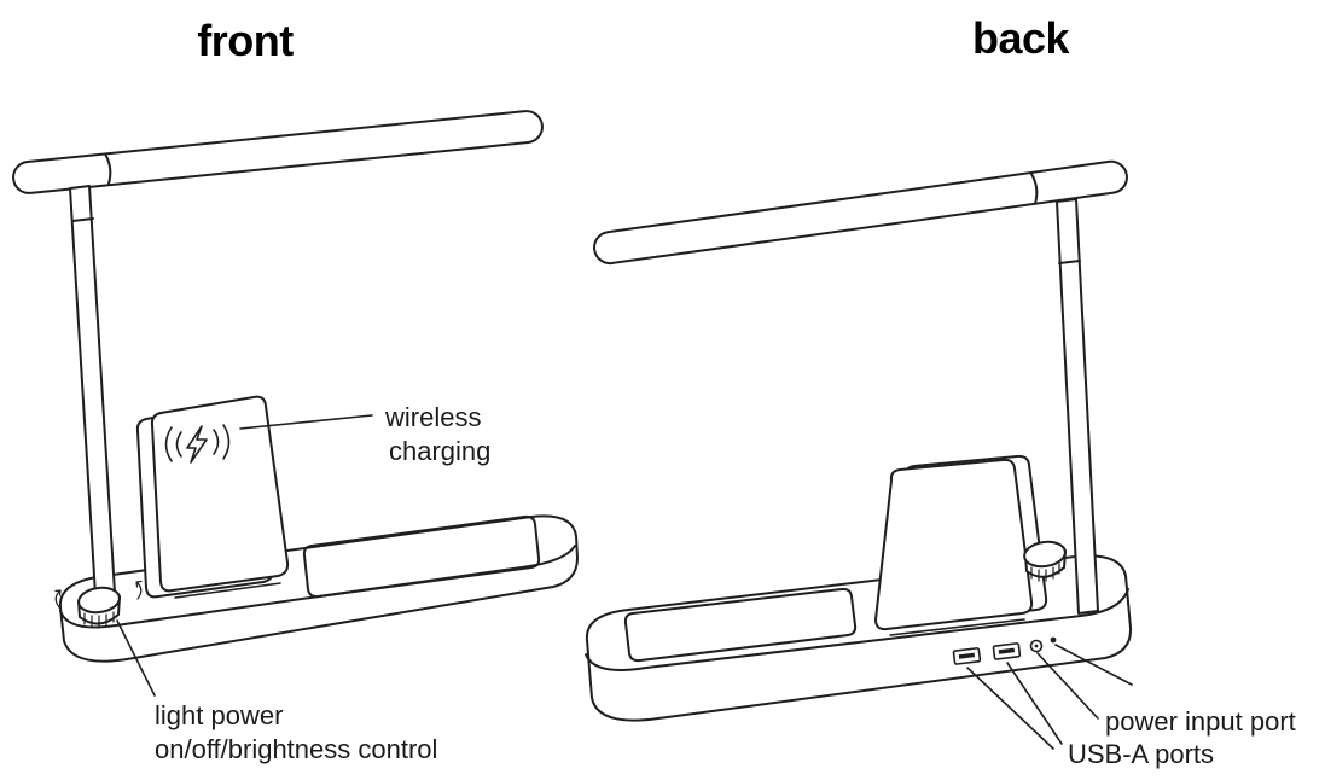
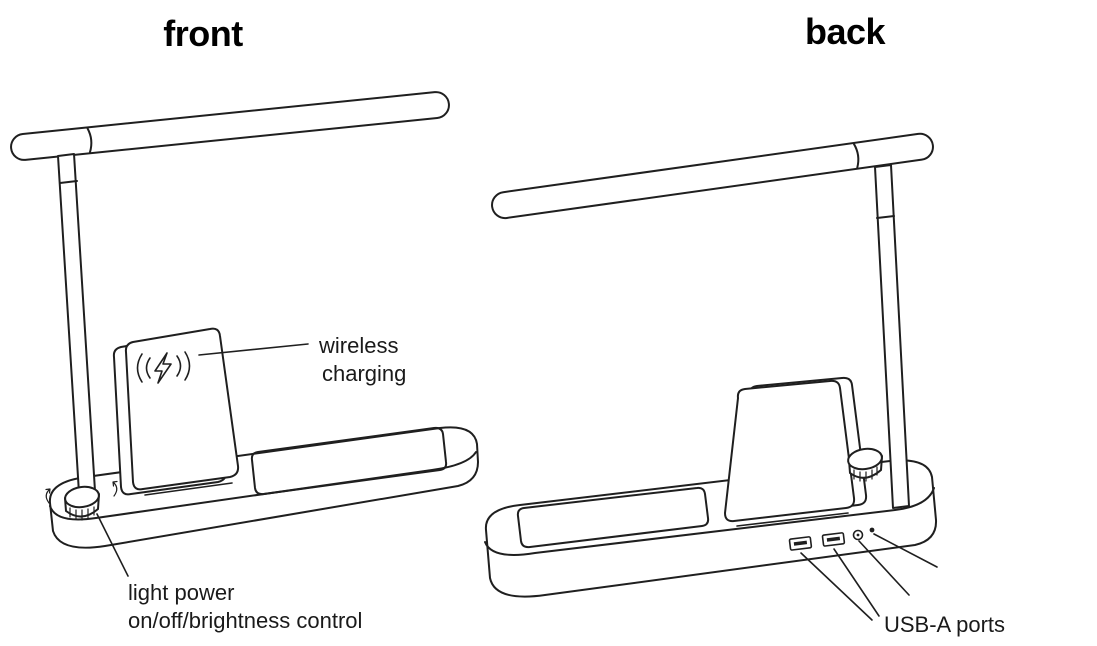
  front
  back
  wireless
  charging
  light power
  on/off/brightness control
- power input port
  USB-A ports
